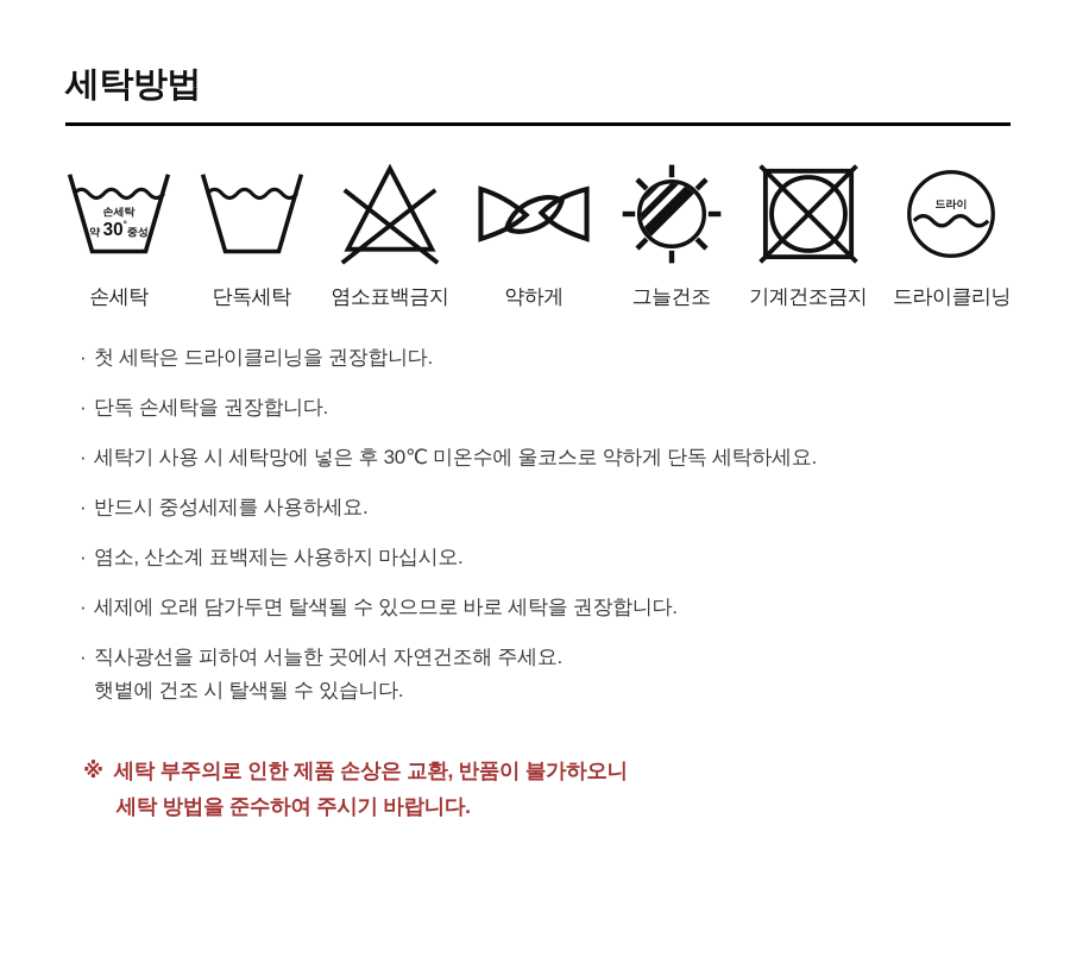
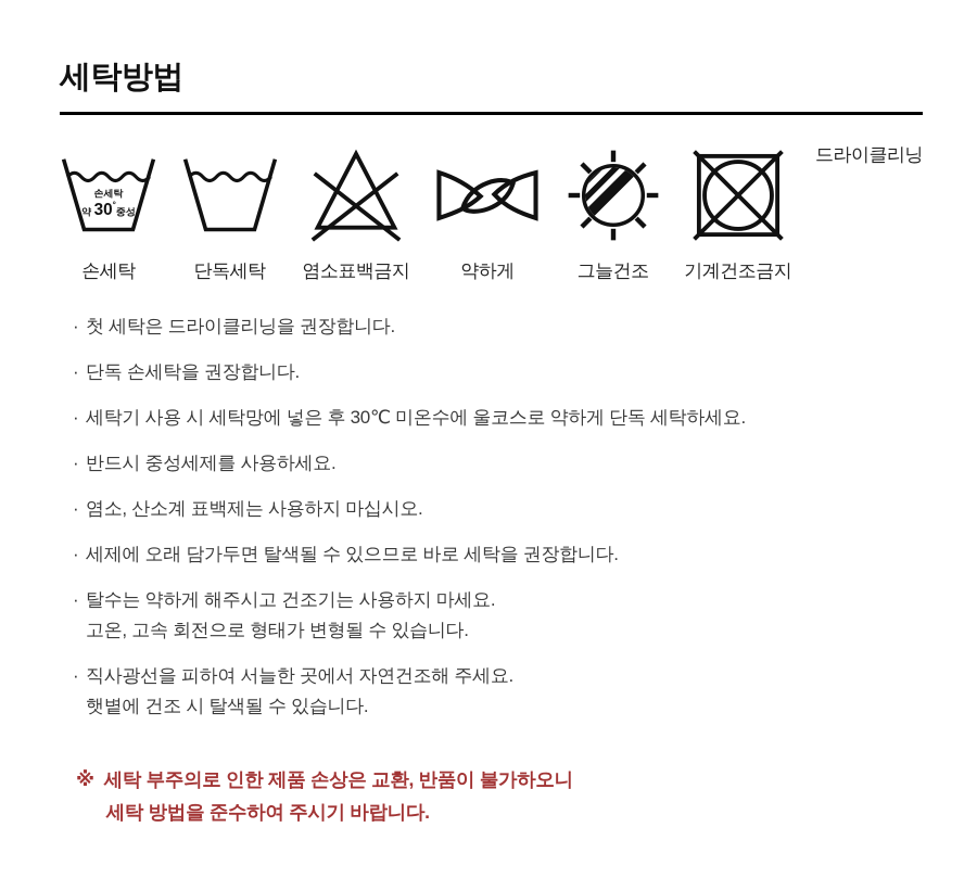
  세탁방법
  손세탁
  약 30° 중성
  손세탁
  단독세탁
  염소표백금지
  약하게
  그늘건조
  기계건조금지
- 드라이
  드라이클리닝
  · 첫 세탁은 드라이클리닝을 권장합니다.
  · 단독 손세탁을 권장합니다.
  · 세탁기 사용 시 세탁망에 넣은 후 30℃ 미온수에 울코스로 약하게 단독 세탁하세요.
  · 반드시 중성세제를 사용하세요.
  · 염소, 산소계 표백제는 사용하지 마십시오.
  · 세제에 오래 담가두면 탈색될 수 있으므로 바로 세탁을 권장합니다.
+ · 탈수는 약하게 해주시고 건조기는 사용하지 마세요.
+ 고온, 고속 회전으로 형태가 변형될 수 있습니다.
  · 직사광선을 피하여 서늘한 곳에서 자연건조해 주세요.
  햇볕에 건조 시 탈색될 수 있습니다.
  ※
  세탁 부주의로 인한 제품 손상은 교환, 반품이 불가하오니
  세탁 방법을 준수하여 주시기 바랍니다.
